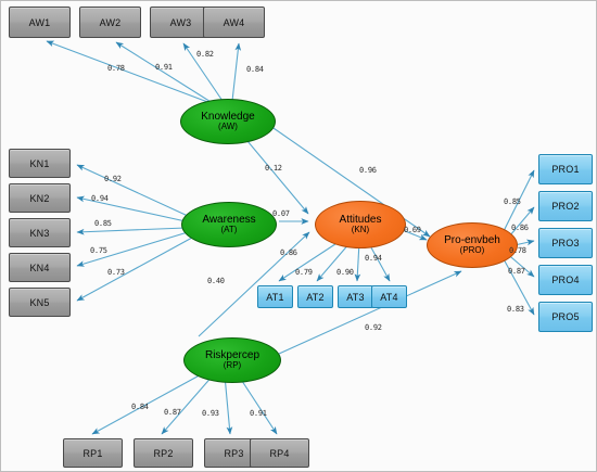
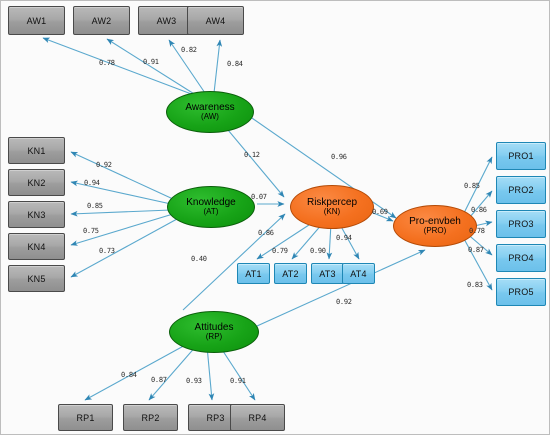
  AW1
  AW2
  AW3
  AW4
  KN1
  KN2
  KN3
  KN4
  KN5
  AT1
  AT2
  AT3
  AT4
  PRO1
  PRO2
  PRO3
  PRO4
  PRO5
  RP1
  RP2
  RP3
  RP4
- Knowledge
+ Awareness
  (AW)
- Awareness
+ Knowledge
  (AT)
- Riskpercep
+ Attitudes
  (RP)
- Attitudes
+ Riskpercep
  (KN)
  Pro-envbeh
  (PRO)
  0.78
  0.91
  0.82
  0.84
  0.92
  0.94
  0.85
  0.75
  0.73
  0.84
  0.87
  0.93
  0.91
  0.86
  0.79
  0.90
  0.94
  0.85
  0.86
  0.78
  0.87
  0.83
  0.12
  0.07
  0.40
  0.96
  0.69
  0.92
